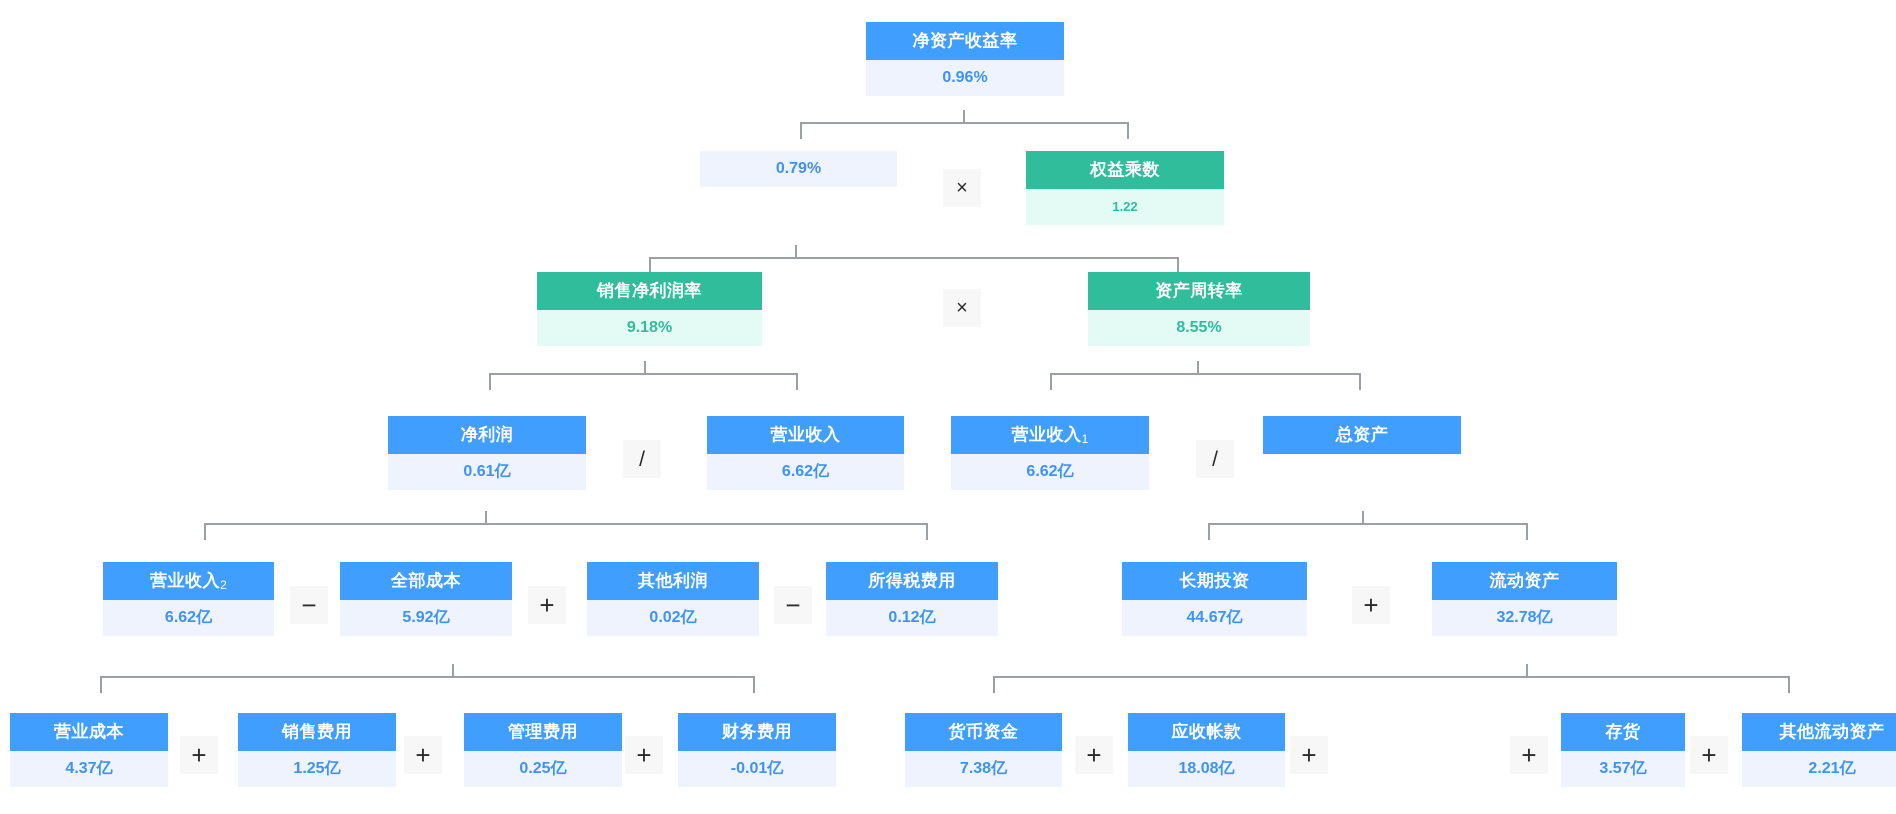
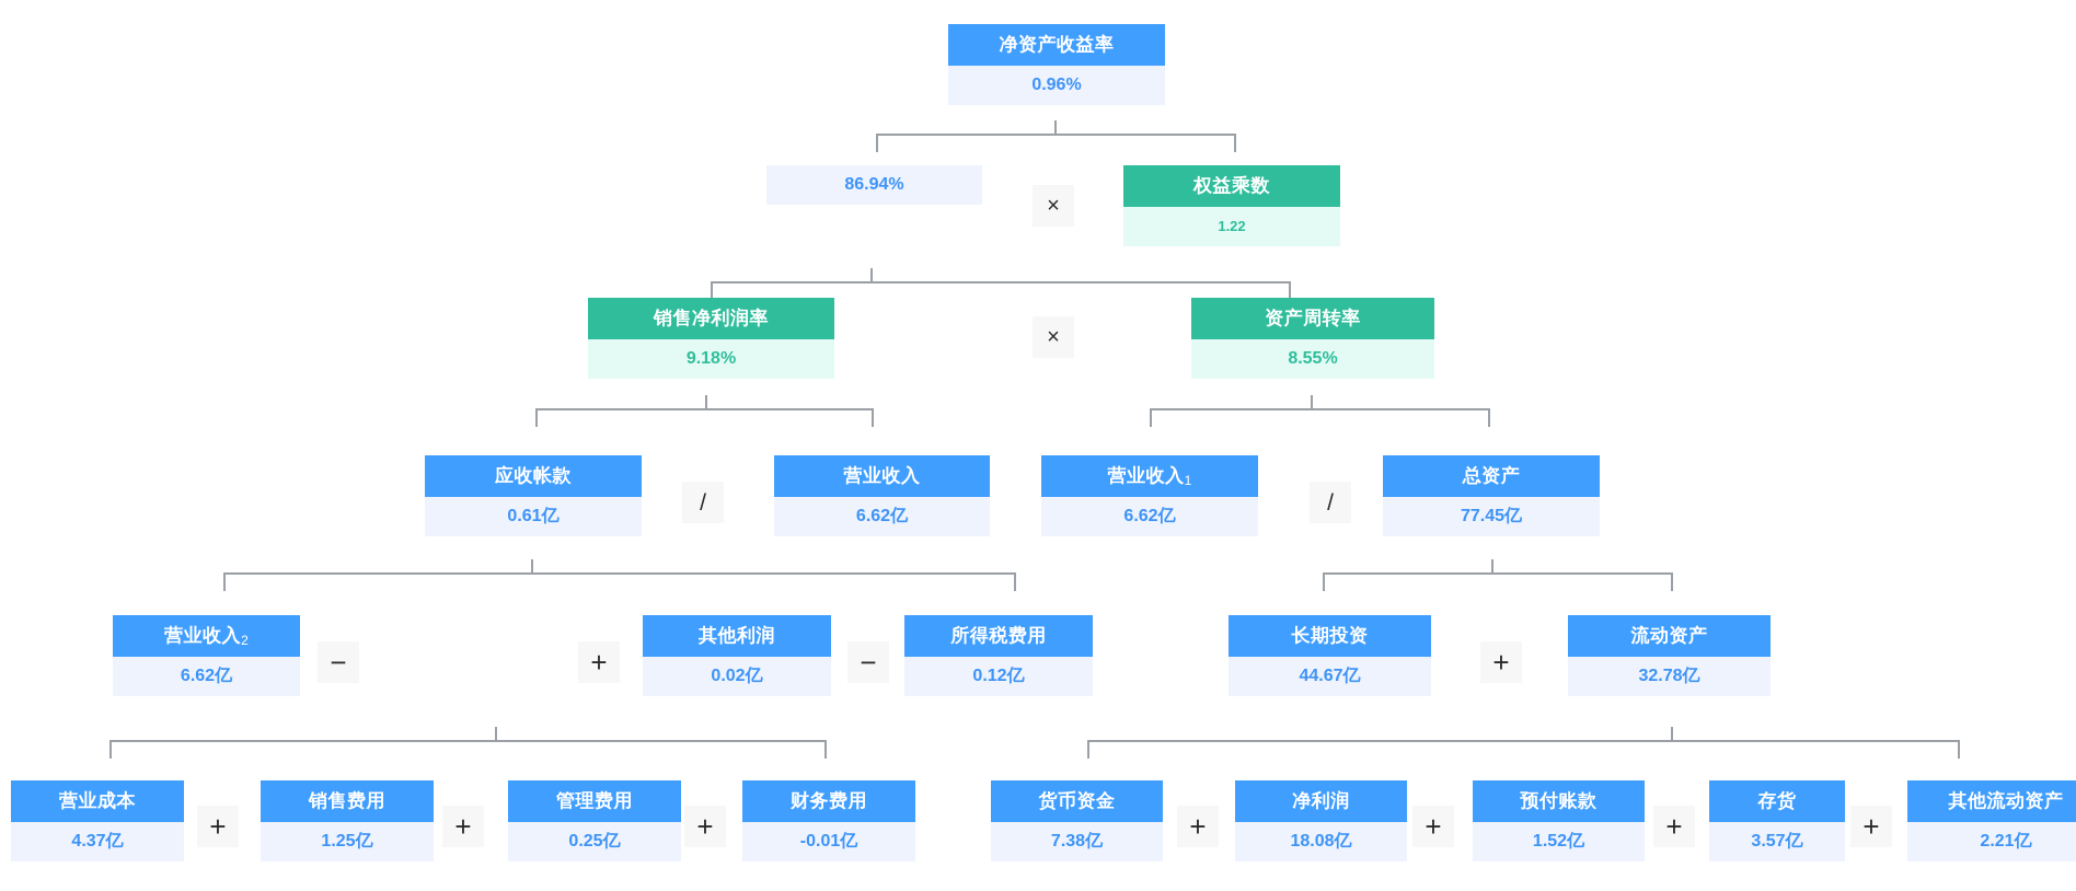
  净资产收益率
  0.96%
- 0.79%
+ 86.94%
  ×
  权益乘数
  1.22
  销售净利润率
  9.18%
  ×
  资产周转率
  8.55%
- 净利润
+ 应收帐款
  0.61亿
  /
  营业收入
  6.62亿
  营业收入1
  6.62亿
  /
  总资产
+ 77.45亿
  营业收入2
  6.62亿
  −
- 全部成本
- 5.92亿
  +
  其他利润
  0.02亿
  −
  所得税费用
  0.12亿
  长期投资
  44.67亿
  +
  流动资产
  32.78亿
  营业成本
  4.37亿
  +
  销售费用
  1.25亿
  +
  管理费用
  0.25亿
  +
  财务费用
  -0.01亿
  货币资金
  7.38亿
  +
- 应收帐款
+ 净利润
  18.08亿
  +
+ 预付账款
+ 1.52亿
  +
  存货
  3.57亿
  +
  其他流动资产
  2.21亿
